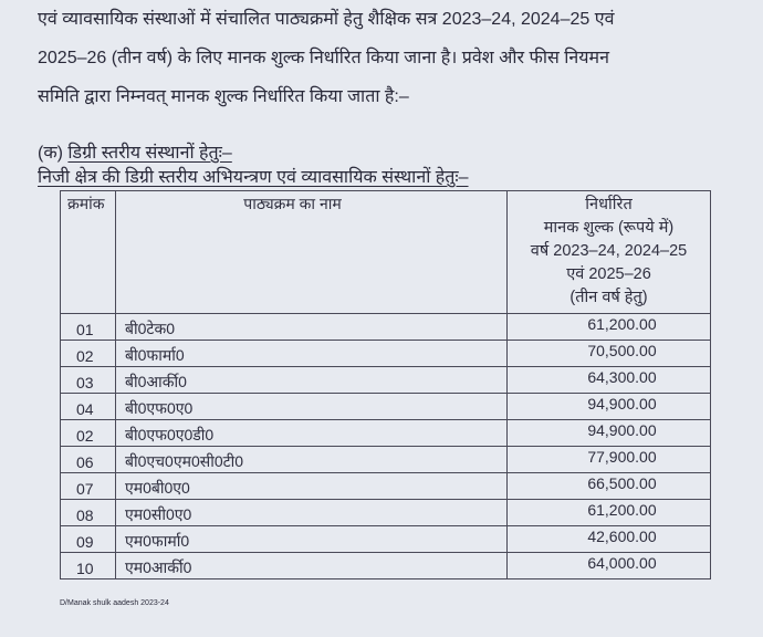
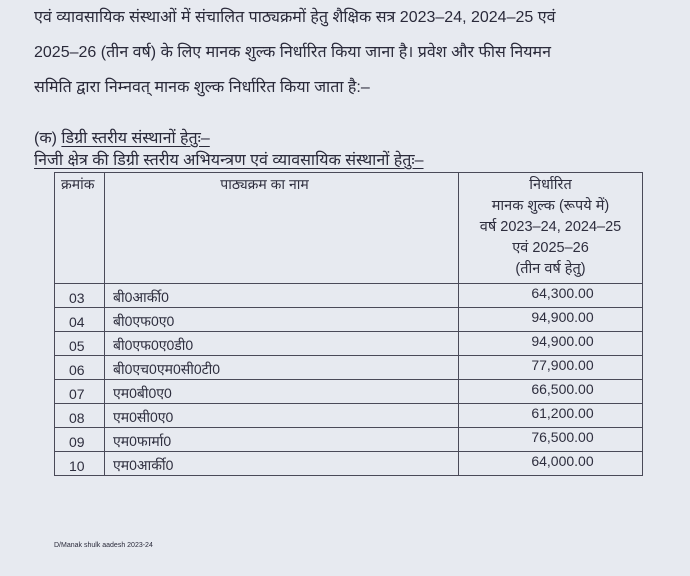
  एवं व्यावसायिक संस्थाओं में संचालित पाठ्यक्रमों हेतु शैक्षिक सत्र 2023–24, 2024–25 एवं
  2025–26 (तीन वर्ष) के लिए मानक शुल्क निर्धारित किया जाना है। प्रवेश और फीस नियमन
  समिति द्वारा निम्नवत् मानक शुल्क निर्धारित किया जाता है:–
  (क) डिग्री स्तरीय संस्थानों हेतुः–
  निजी क्षेत्र की डिग्री स्तरीय अभियन्त्रण एवं व्यावसायिक संस्थानों हेतुः–
  क्रमांक	पाठ्यक्रम का नाम	निर्धारित मानक शुल्क (रूपये में) वर्ष 2023–24, 2024–25 एवं 2025–26 (तीन वर्ष हेतु)
- 01	बी0टेक0	61,200.00
- 02	बी0फार्मा0	70,500.00
  03	बी0आर्की0	64,300.00
  04	बी0एफ0ए0	94,900.00
- 02	बी0एफ0ए0डी0	94,900.00
+ 05	बी0एफ0ए0डी0	94,900.00
  06	बी0एच0एम0सी0टी0	77,900.00
  07	एम0बी0ए0	66,500.00
  08	एम0सी0ए0	61,200.00
- 09	एम0फार्मा0	42,600.00
+ 09	एम0फार्मा0	76,500.00
  10	एम0आर्की0	64,000.00
